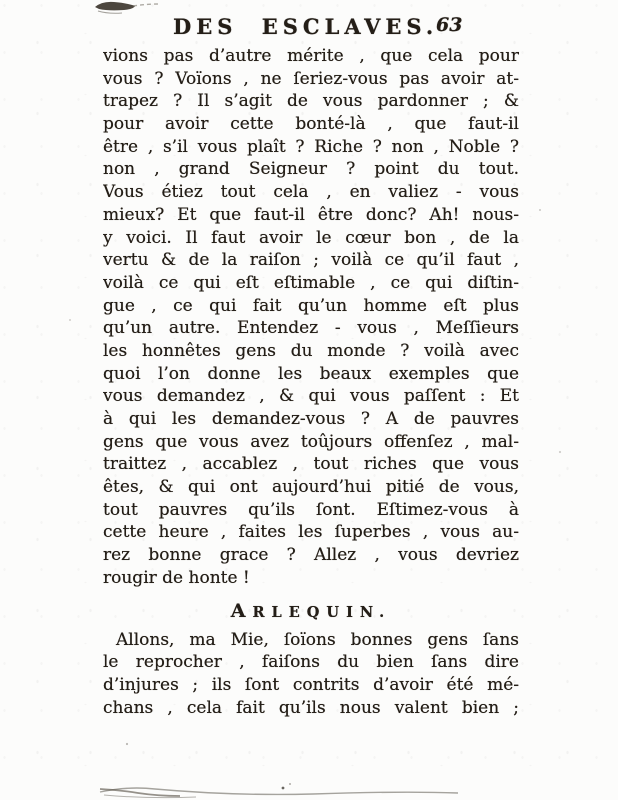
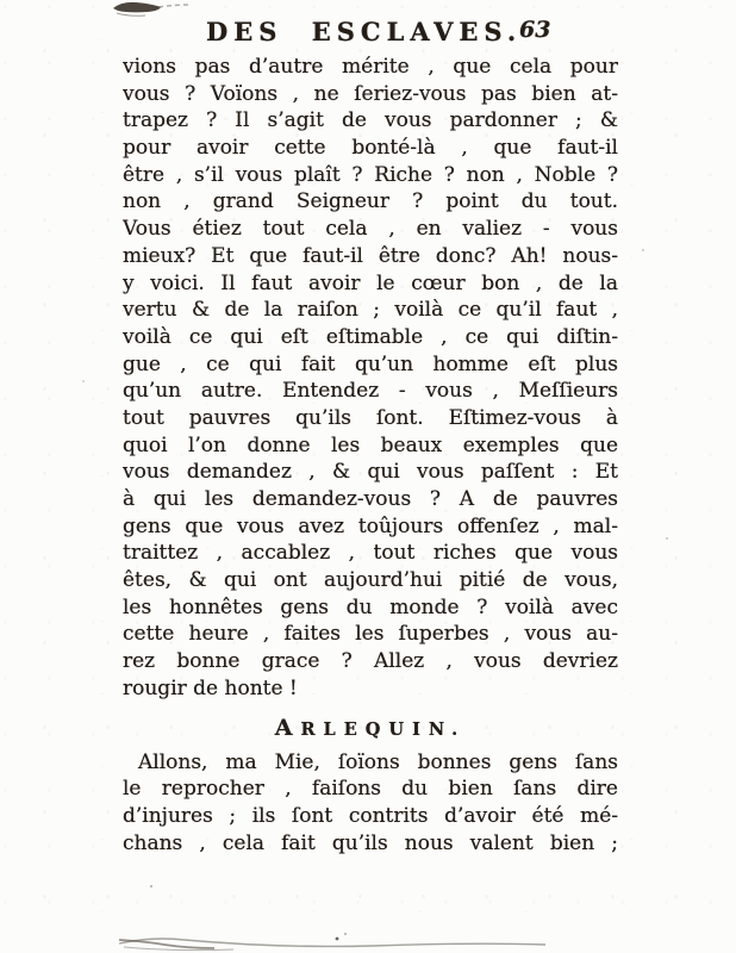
  DES ESCLAVES.
  63
  vions pas d’autre mérite , que cela pour
- vous ? Voïons , ne ſeriez-vous pas avoir at-
+ vous ? Voïons , ne ſeriez-vous pas bien at-
  trapez ? Il s’agit de vous pardonner ; &
  pour avoir cette bonté-là , que faut-il
  être , s’il vous plaît ? Riche ? non , Noble ?
  non , grand Seigneur ? point du tout.
  Vous étiez tout cela , en valiez - vous
  mieux? Et que faut-il être donc? Ah! nous-
  y voici. Il faut avoir le cœur bon , de la
  vertu & de la raiſon ; voilà ce qu’il faut ,
  voilà ce qui eſt eſtimable , ce qui diſtin-
  gue , ce qui fait qu’un homme eſt plus
  qu’un autre. Entendez - vous , Meſſieurs
- les honnêtes gens du monde ? voilà avec
+ tout pauvres qu’ils ſont. Eſtimez-vous à
  quoi l’on donne les beaux exemples que
  vous demandez , & qui vous paſſent : Et
  à qui les demandez-vous ? A de pauvres
  gens que vous avez toûjours offenſez , mal-
  traittez , accablez , tout riches que vous
  êtes, & qui ont aujourd’hui pitié de vous,
- tout pauvres qu’ils ſont. Eſtimez-vous à
+ les honnêtes gens du monde ? voilà avec
  cette heure , faites les ſuperbes , vous au-
  rez bonne grace ? Allez , vous devriez
  rougir de honte !
  ARLEQUIN.
  Allons, ma Mie, ſoïons bonnes gens ſans
  le reprocher , faiſons du bien ſans dire
  d’injures ; ils ſont contrits d’avoir été mé-
  chans , cela fait qu’ils nous valent bien ;
